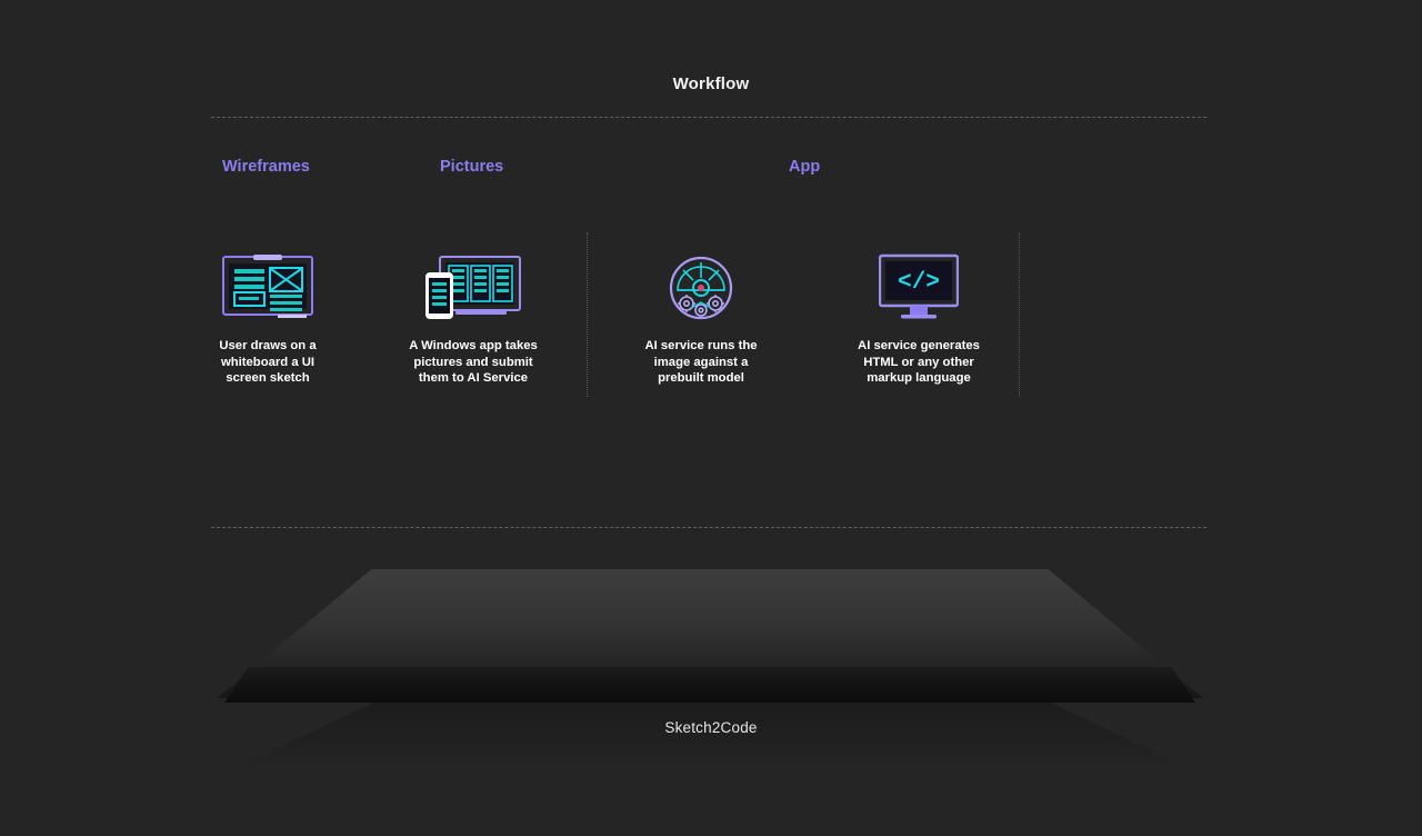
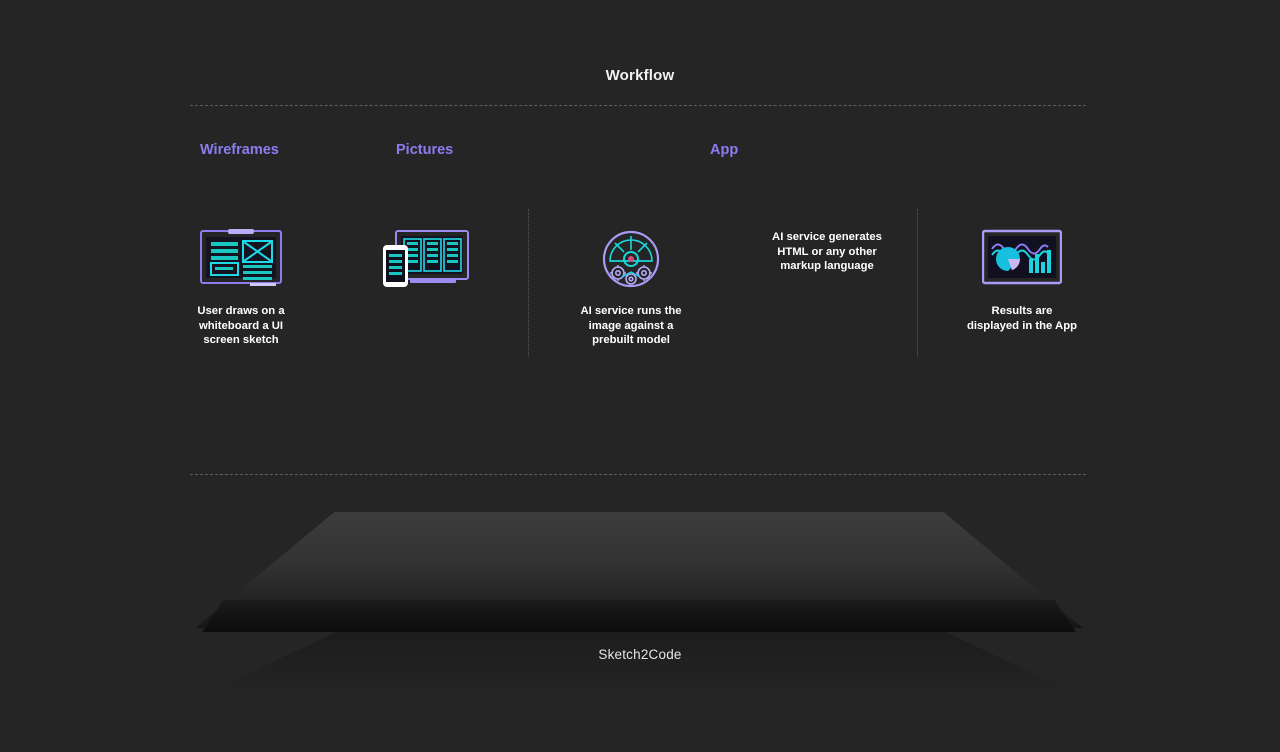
  Workflow
  Wireframes
  Pictures
  App
  User draws on a
  whiteboard a UI
  screen sketch
- A Windows app takes
- pictures and submit
- them to AI Service
  AI service runs the
  image against a
  prebuilt model
- </>
  AI service generates
  HTML or any other
  markup language
+ Results are
+ displayed in the App
  Sketch2Code
